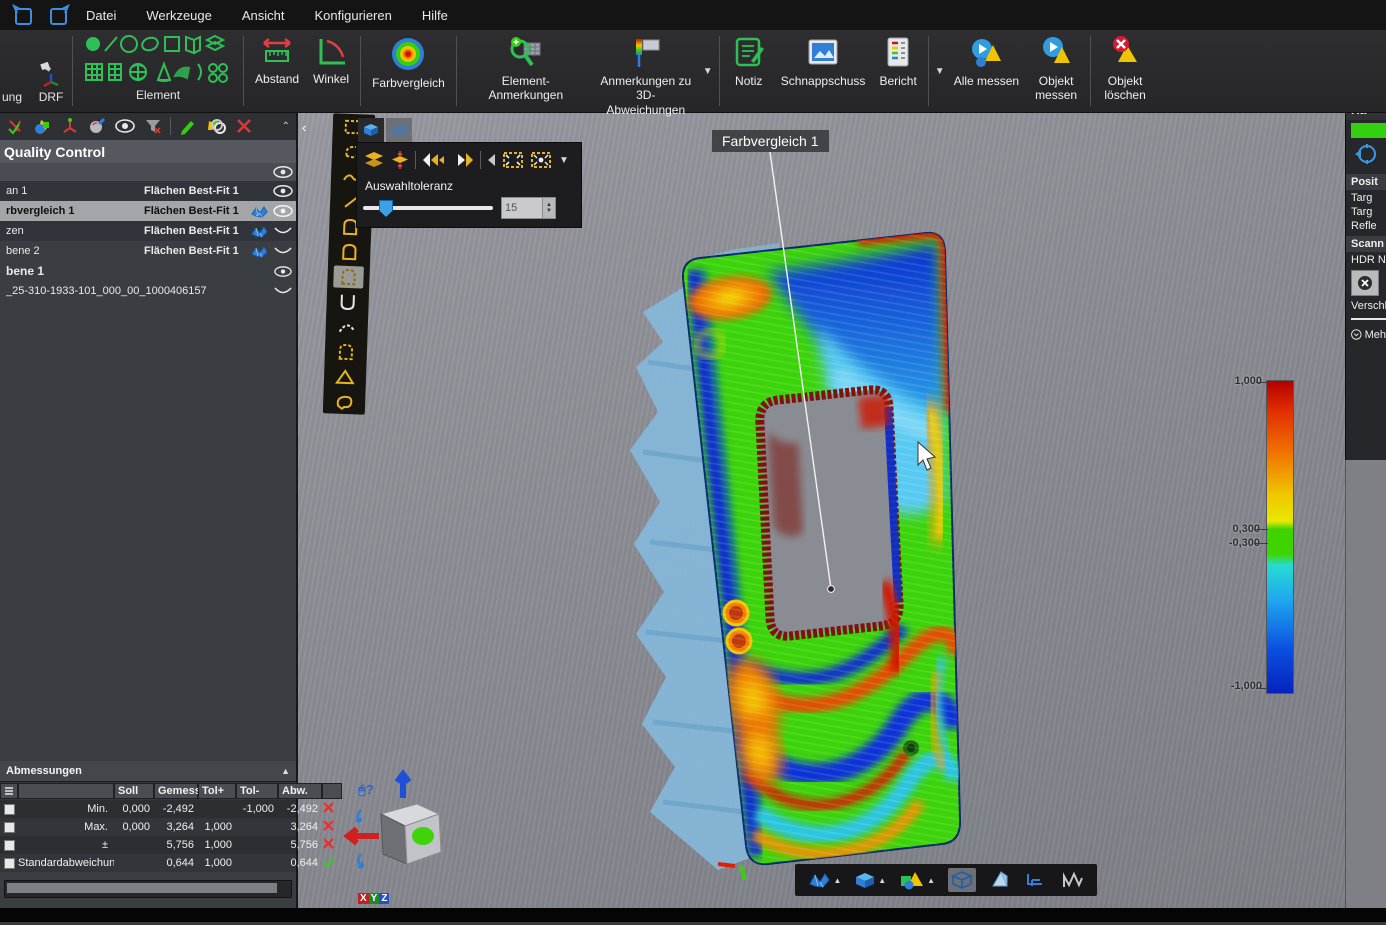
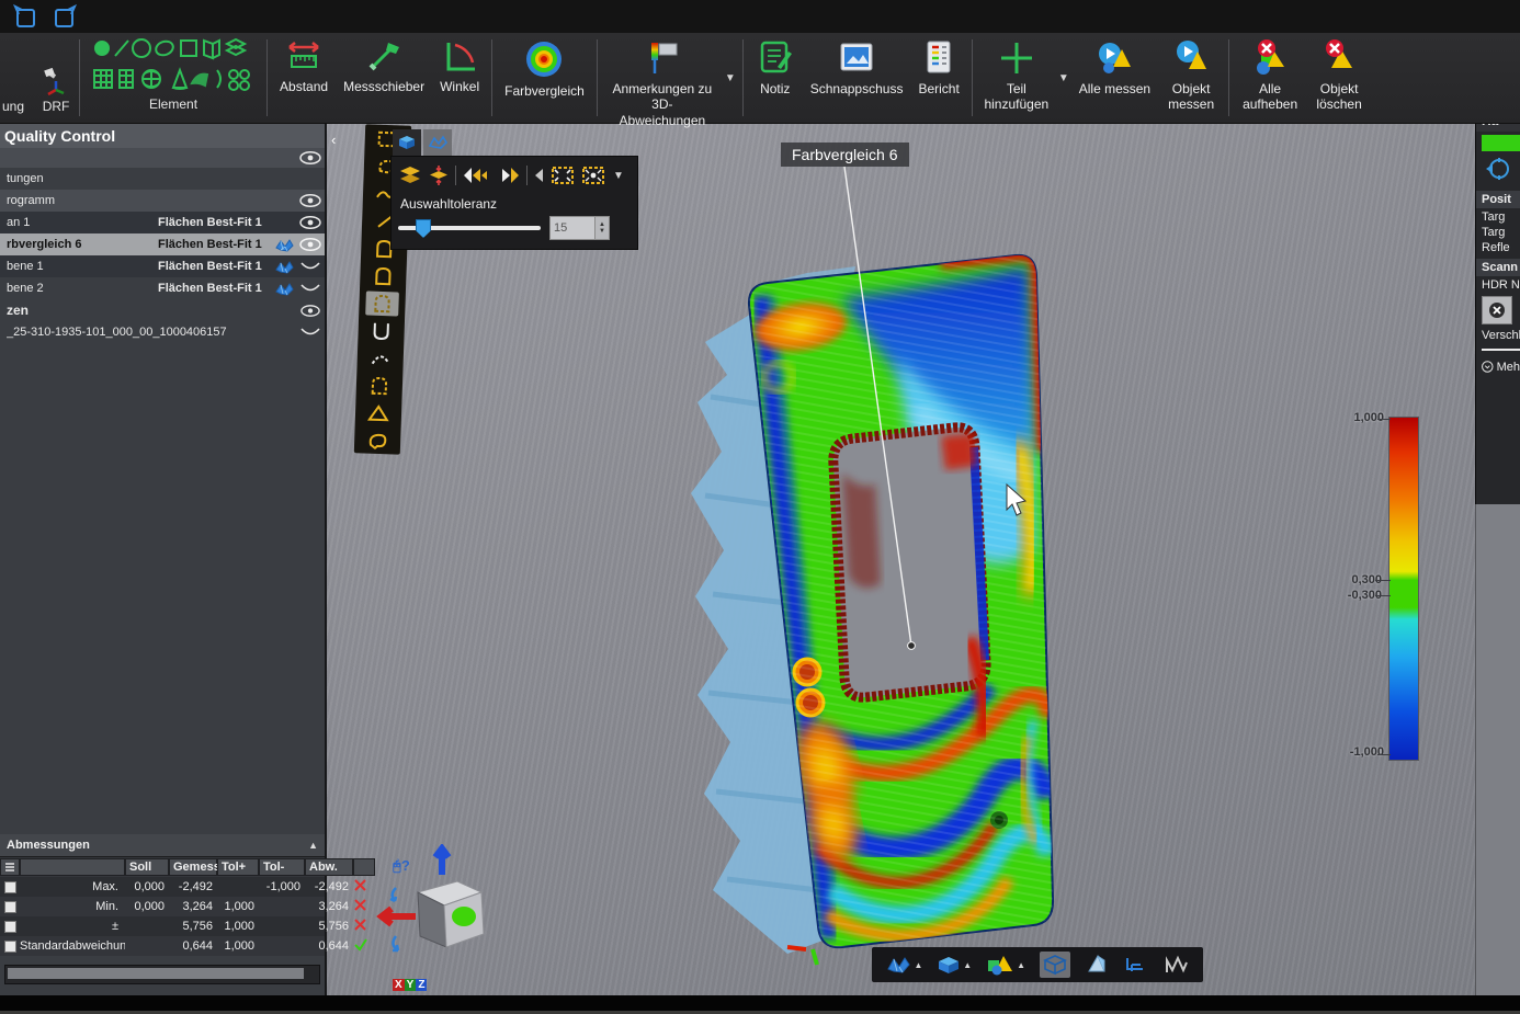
- Datei
- Werkzeuge
- Ansicht
- Konfigurieren
- Hilfe
  ung
  DRF
  Element
  Abstand
+ Messschieber
  Winkel
  Farbvergleich
- Element-Anmerkungen
  Anmerkungen zu 3D-Abweichungen
  ▼
  Notiz
  Schnappschuss
  Bericht
+ Teil hinzufügen
  ▼
  Alle messen
  Objekt messen
+ Alle aufheben
  Objekt löschen
- ⌃
  Quality Control
+ tungen
+ rogramm
  an 1
  Flächen Best-Fit 1
- rbvergleich 1
+ rbvergleich 6
  Flächen Best-Fit 1
- zen
+ bene 1
  Flächen Best-Fit 1
  bene 2
  Flächen Best-Fit 1
- bene 1
+ zen
- _25-310-1933-101_000_00_1000406157
+ _25-310-1935-101_000_00_1000406157
  Abmessungen
  ▲
  Soll
  Gemes
  Tol+
  Tol-
  Abw.
- Min.
+ Max.
  0,000
  -2,492
  -1,000
  -2,492
- Max.
+ Min.
  0,000
  3,264
  1,000
  3,264
  ±
  5,756
  1,000
  5,756
  Standardabweichun
  0,644
  1,000
  0,644
  ‹
  ▼
  Auswahltoleranz
  15
- Farbvergleich 1
+ Farbvergleich 6
  1,000
  0,30
  -0,30
  -1,000
  🖰?
  X
  Y
  Z
  ▲
  ▲
  ▲
  Posit
  Targ
  Targ
  Refle
  Scann
  HDR N
  Versch
  Meh
